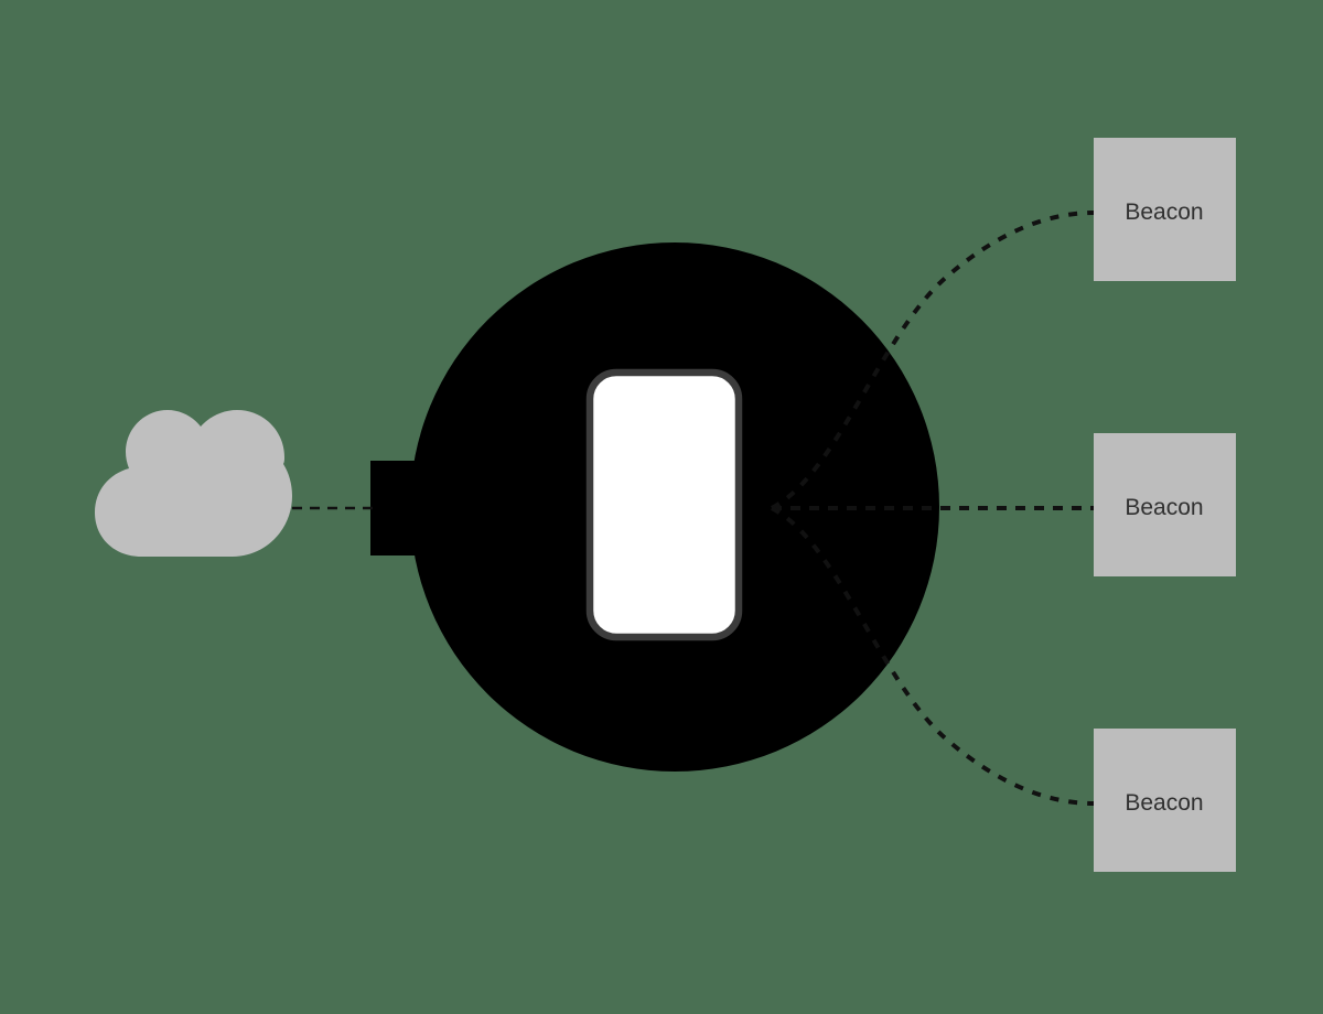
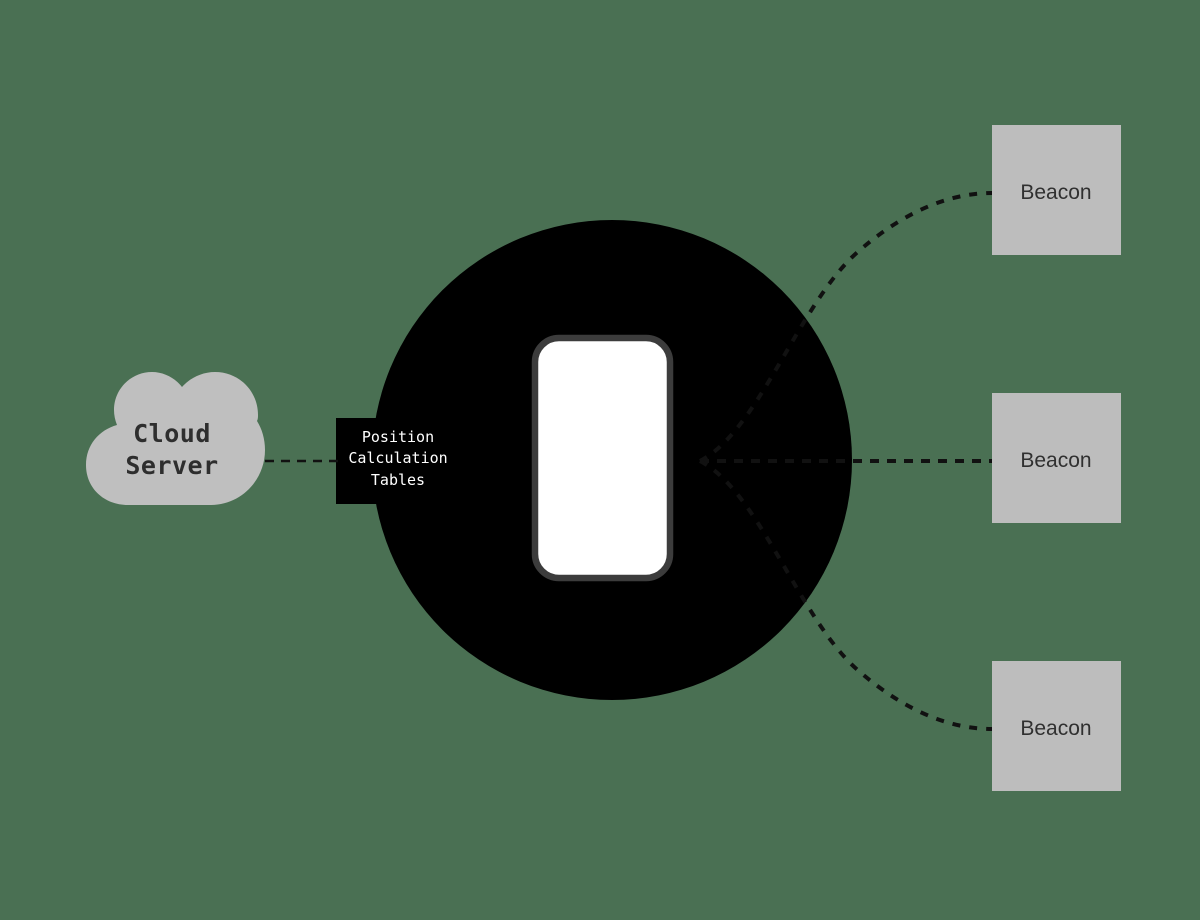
+ Cloud
+ Server
+ Position
+ Calculation
+ Tables
  Beacon
  Beacon
  Beacon
